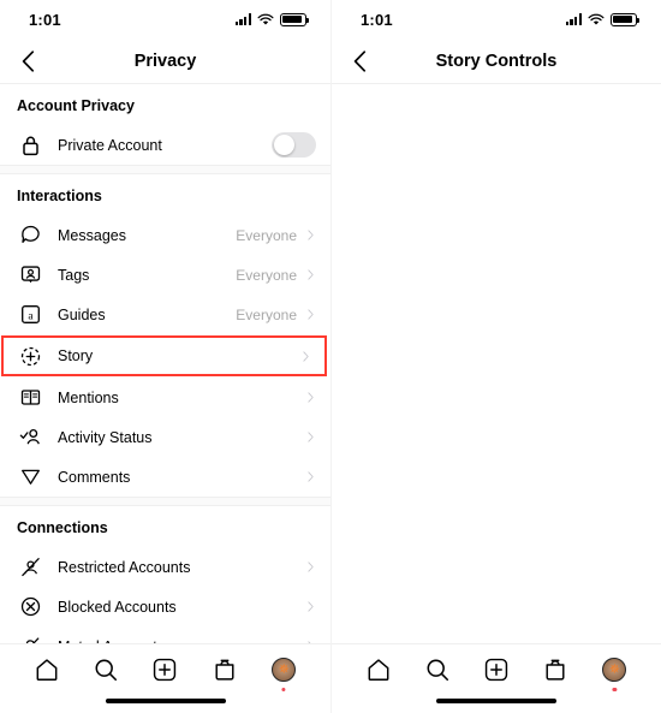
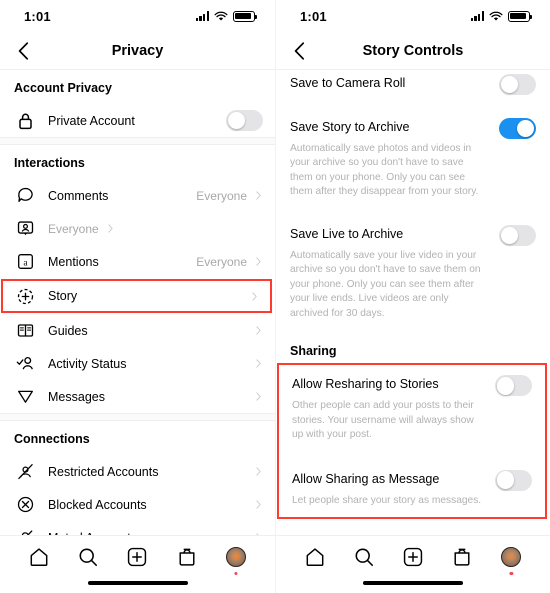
  1:01
  Privacy
  Account Privacy
  Private Account
  Interactions
- Messages
+ Comments
  Everyone
- Tags
  Everyone
  a
- Guides
+ Mentions
  Everyone
  Story
- Mentions
+ Guides
  Activity Status
- Comments
+ Messages
  Connections
  Restricted Accounts
  Blocked Accounts
  ✵
  1:01
  Story Controls
+ Save to Camera Roll
+ Save Story to Archive
+ Automatically save photos and videos in your archive so you don't have to save them on your phone. Only you can see them after they disappear from your story.
+ Save Live to Archive
+ Automatically save your live video in your archive so you don't have to save them on your phone. Only you can see them after your live ends. Live videos are only archived for 30 days.
+ Sharing
+ Allow Resharing to Stories
+ Other people can add your posts to their stories. Your username will always show up with your post.
+ Allow Sharing as Message
+ Let people share your story as messages.
  ✵
